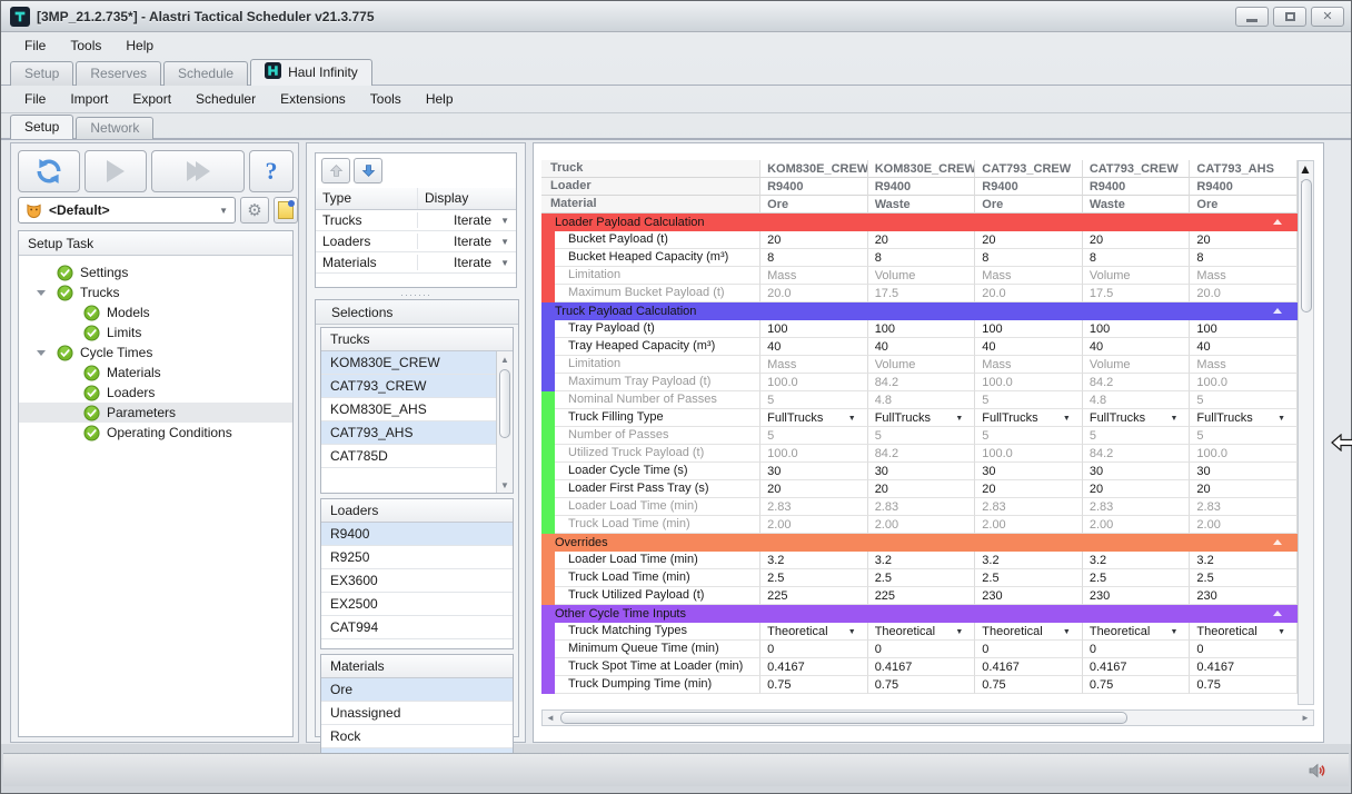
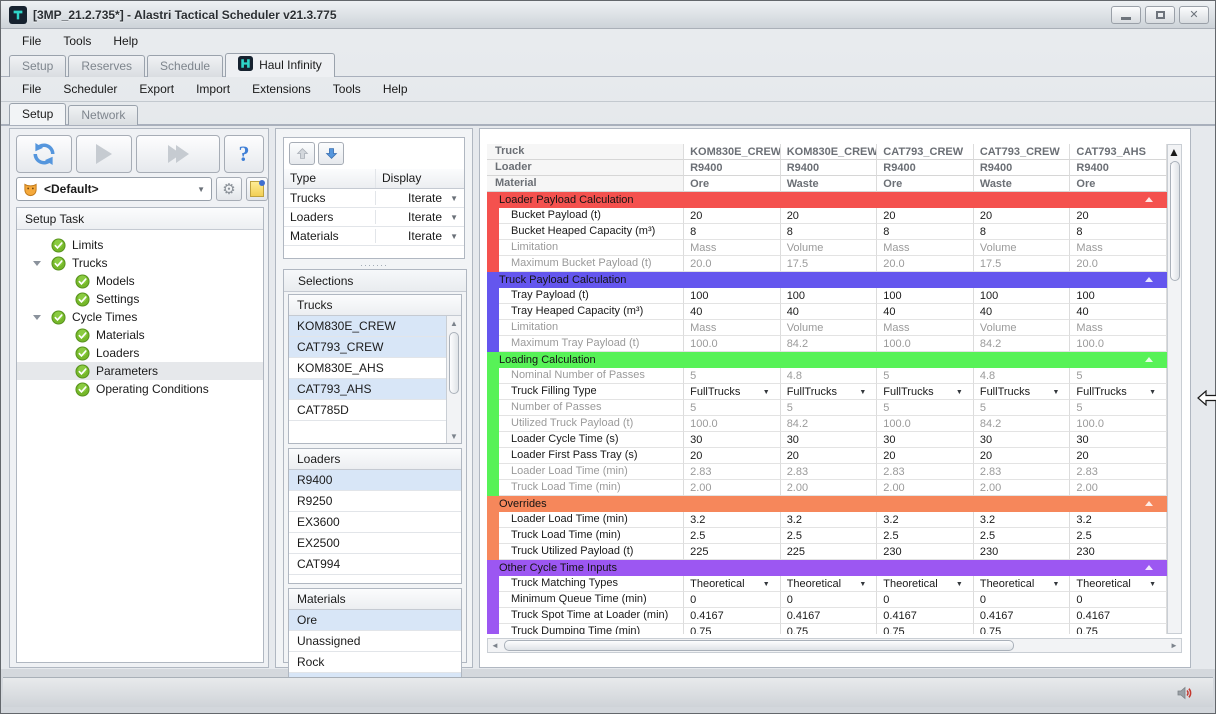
  [3MP_21.2.735*] - Alastri Tactical Scheduler v21.3.775
  ✕
  File
  Tools
  Help
  Setup
  Reserves
  Schedule
  Haul Infinity
  File
- Import
+ Scheduler
  Export
- Scheduler
+ Import
  Extensions
  Tools
  Help
  Setup
  Network
  ?
  <Default>
  ▼
  ⚙
  Setup Task
- Settings
+ Limits
  Trucks
  Models
- Limits
+ Settings
  Cycle Times
  Materials
  Loaders
  Parameters
  Operating Conditions
  Type
  Display
  Trucks
  Iterate
  ▼
  Loaders
  Iterate
  ▼
  Materials
  Iterate
  ▼
  ·······
  Selections
  Trucks
  KOM830E_CREW
  CAT793_CREW
  KOM830E_AHS
  CAT793_AHS
  CAT785D
  ▲
  ▼
  Loaders
  R9400
  R9250
  EX3600
  EX2500
  CAT994
  Materials
  Ore
  Unassigned
  Rock
  Truck
  KOM830E_CREW
  KOM830E_CREW
  CAT793_CREW
  CAT793_CREW
  CAT793_AHS
  Loader
  R9400
  R9400
  R9400
  R9400
  R9400
  Material
  Ore
  Waste
  Ore
  Waste
  Ore
  Loader Payload Calculation
  Bucket Payload (t)
  20
  20
  20
  20
  20
  Bucket Heaped Capacity (m³)
  8
  8
  8
  8
  8
  Limitation
  Mass
  Volume
  Mass
  Volume
  Mass
  Maximum Bucket Payload (t)
  20.0
  17.5
  20.0
  17.5
  20.0
  Truck Payload Calculation
  Tray Payload (t)
  100
  100
  100
  100
  100
  Tray Heaped Capacity (m³)
  40
  40
  40
  40
  40
  Limitation
  Mass
  Volume
  Mass
  Volume
  Mass
  Maximum Tray Payload (t)
  100.0
  84.2
  100.0
  84.2
  100.0
+ Loading Calculation
  Nominal Number of Passes
  5
  4.8
  5
  4.8
  5
  Truck Filling Type
  FullTrucks
  FullTrucks
  FullTrucks
  FullTrucks
  FullTrucks
  Number of Passes
  5
  5
  5
  5
  5
  Utilized Truck Payload (t)
  100.0
  84.2
  100.0
  84.2
  100.0
  Loader Cycle Time (s)
  30
  30
  30
  30
  30
  Loader First Pass Tray (s)
  20
  20
  20
  20
  20
  Loader Load Time (min)
  2.83
  2.83
  2.83
  2.83
  2.83
  Truck Load Time (min)
  2.00
  2.00
  2.00
  2.00
  2.00
  Overrides
  Loader Load Time (min)
  3.2
  3.2
  3.2
  3.2
  3.2
  Truck Load Time (min)
  2.5
  2.5
  2.5
  2.5
  2.5
  Truck Utilized Payload (t)
  225
  225
  230
  230
  230
  Other Cycle Time Inputs
  Truck Matching Types
  Theoretical
  Theoretical
  Theoretical
  Theoretical
  Theoretical
  Minimum Queue Time (min)
  0
  0
  0
  0
  0
  Truck Spot Time at Loader (min)
  0.4167
  0.4167
  0.4167
  0.4167
  0.4167
  Truck Dumping Time (min)
  0.75
  0.75
  0.75
  0.75
  0.75
  ▲
  ◄
  ►
